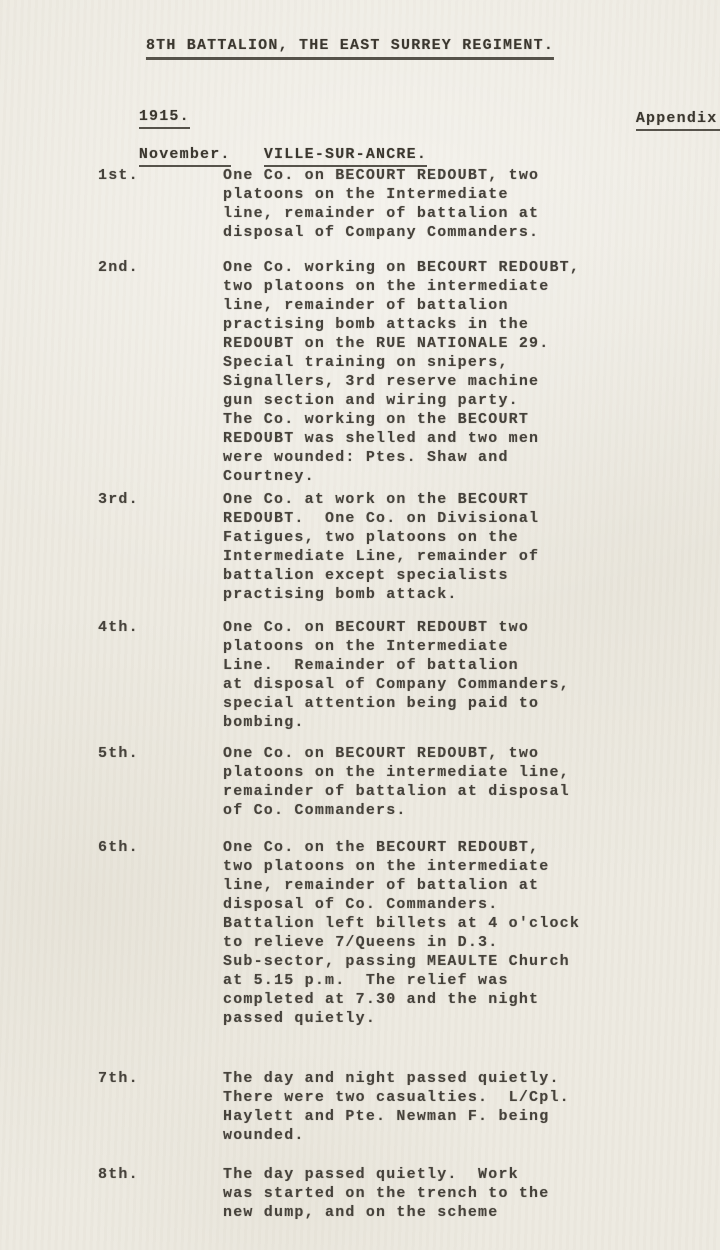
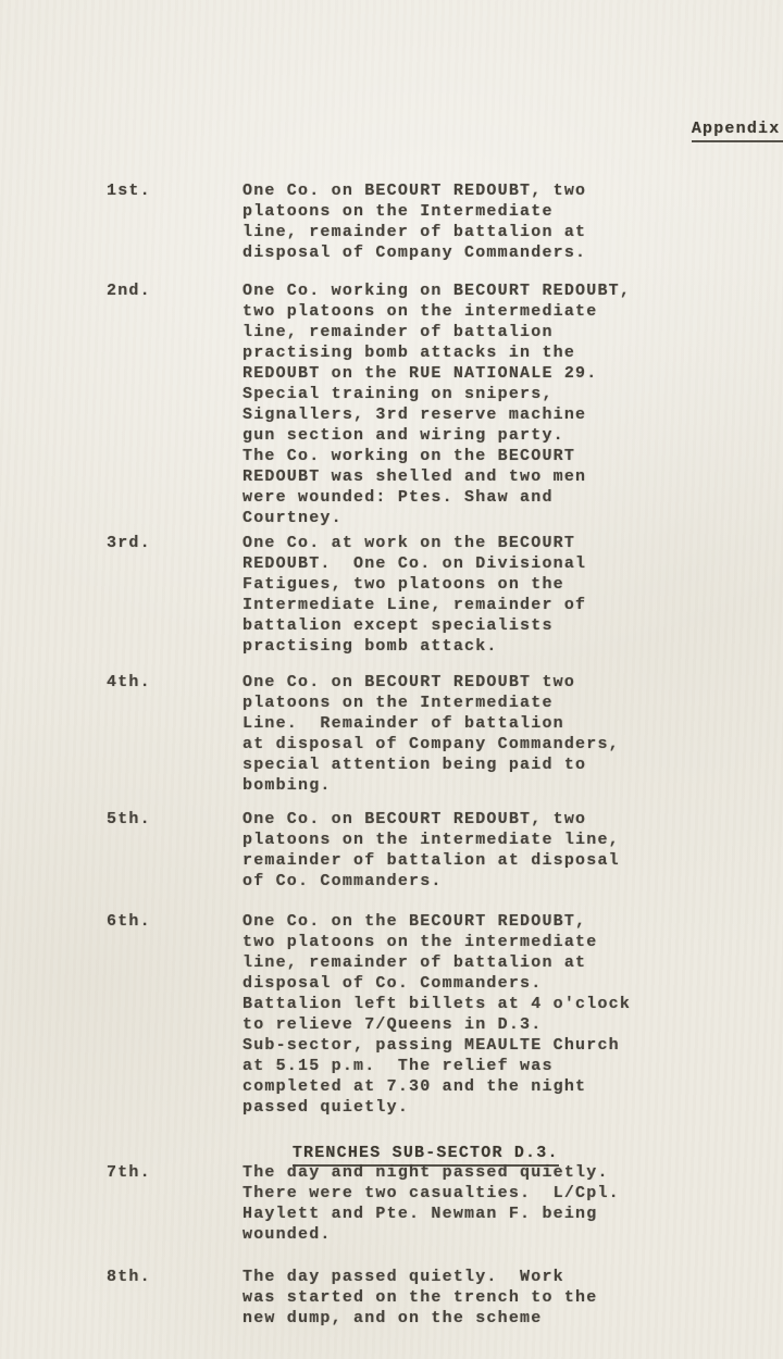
- 8TH BATTALION, THE EAST SURREY REGIMENT.
- 1915.
  Appendix
- November.
- VILLE-SUR-ANCRE.
  1st.
  One Co. on BECOURT REDOUBT, two
  platoons on the Intermediate
  line, remainder of battalion at
  disposal of Company Commanders.
  2nd.
  One Co. working on BECOURT REDOUBT,
  two platoons on the intermediate
  line, remainder of battalion
  practising bomb attacks in the
  REDOUBT on the RUE NATIONALE 29.
  Special training on snipers,
  Signallers, 3rd reserve machine
  gun section and wiring party.
  The Co. working on the BECOURT
  REDOUBT was shelled and two men
  were wounded: Ptes. Shaw and
  Courtney.
  3rd.
  One Co. at work on the BECOURT
  REDOUBT. One Co. on Divisional
  Fatigues, two platoons on the
  Intermediate Line, remainder of
  battalion except specialists
  practising bomb attack.
  4th.
  One Co. on BECOURT REDOUBT two
  platoons on the Intermediate
  Line. Remainder of battalion
  at disposal of Company Commanders,
  special attention being paid to
  bombing.
  5th.
  One Co. on BECOURT REDOUBT, two
  platoons on the intermediate line,
  remainder of battalion at disposal
  of Co. Commanders.
  6th.
  One Co. on the BECOURT REDOUBT,
  two platoons on the intermediate
  line, remainder of battalion at
  disposal of Co. Commanders.
  Battalion left billets at 4 o'clock
  to relieve 7/Queens in D.3.
  Sub-sector, passing MEAULTE Church
  at 5.15 p.m. The relief was
  completed at 7.30 and the night
  passed quietly.
+ TRENCHES SUB-SECTOR D.3.
  7th.
  The day and night passed quietly.
  There were two casualties. L/Cpl.
  Haylett and Pte. Newman F. being
  wounded.
  8th.
  The day passed quietly. Work
  was started on the trench to the
  new dump, and on the scheme
